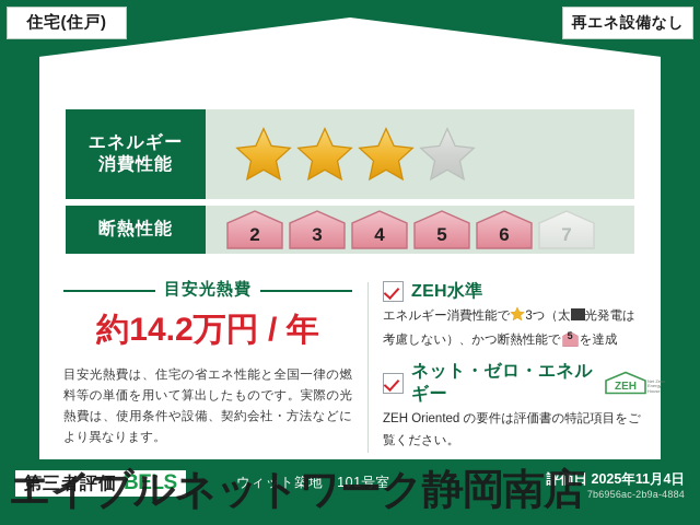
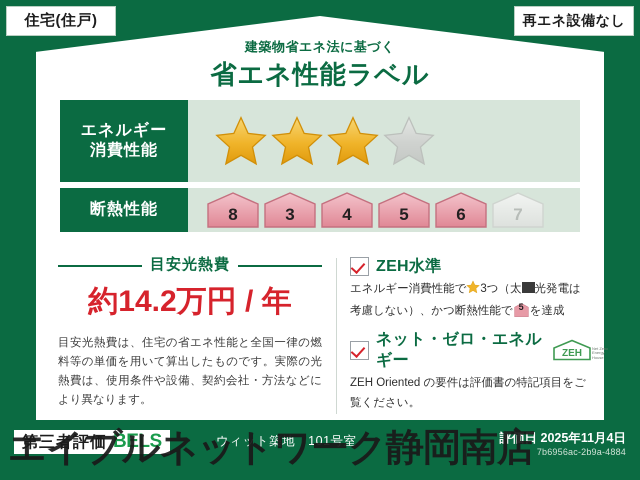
  住宅(住戸)
  再エネ設備なし
+ 建築物省エネ法に基づく
+ 省エネ性能ラベル
  エネルギー
  消費性能
  断熱性能
- 2
+ 8
  3
  4
  5
  6
  7
  目安光熱費
  約14.2万円 / 年
  目安光熱費は、住宅の省エネ性能と全国一律の燃料等の単価を用いて算出したものです。実際の光熱費は、使用条件や設備、契約会社・方法などにより異なります。
  ZEH水準
  エネルギー消費性能で 3つ（太 光発電は考慮しない）、かつ断熱性能で
  5
  を達成
  ネット・ゼロ・エネルギー
  ZEH
  ZEH Oriented の要件は評価書の特記項目をご覧ください。
  第三者評価
  BELS
  ウィット築地 101号室
  評価日 2025年11月4日
  7b6956ac-2b9a-4884
  エイブルネットワーク静岡南店
